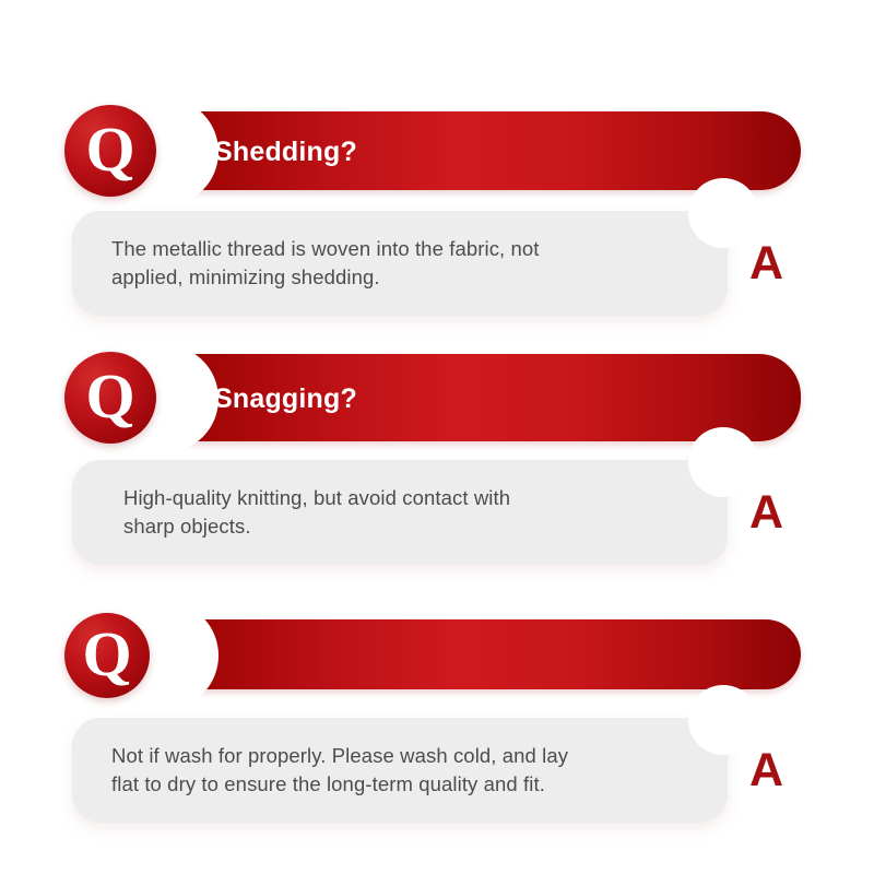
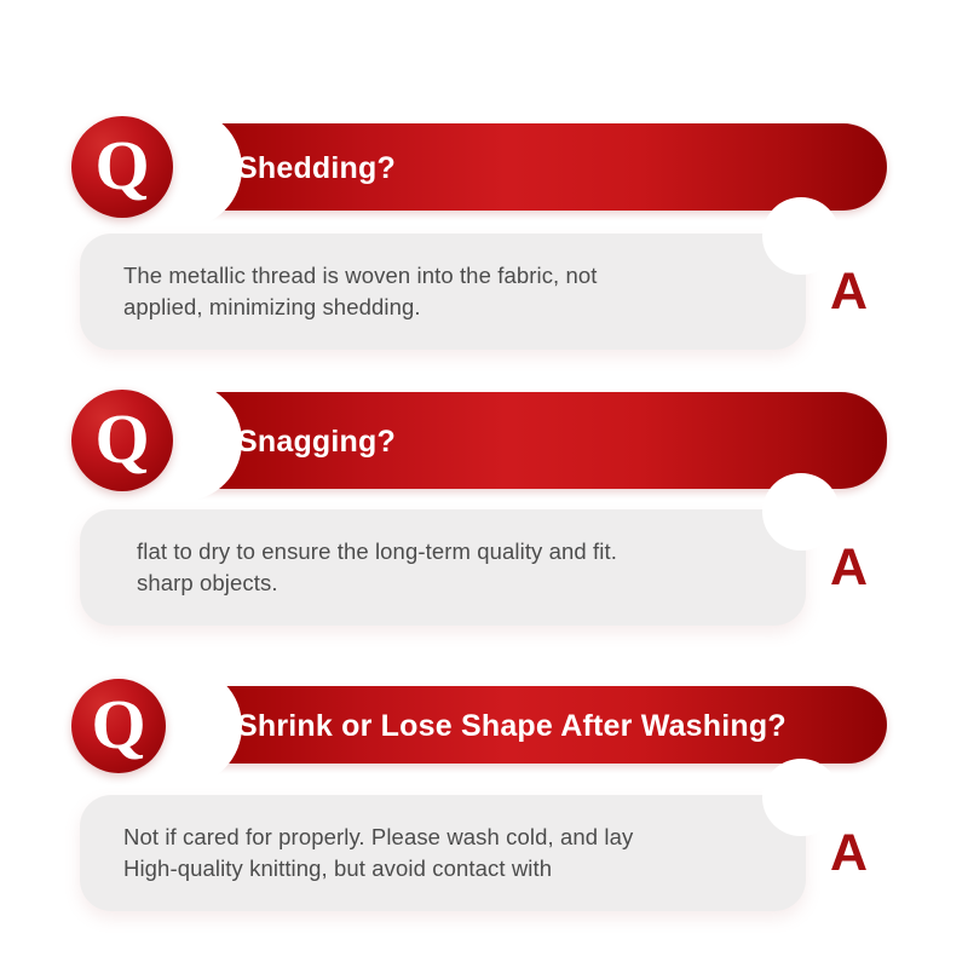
  Q
  Shedding?
  The metallic thread is woven into the fabric, not
  applied, minimizing shedding.
  A
  Q
  Snagging?
- High-quality knitting, but avoid contact with
+ flat to dry to ensure the long-term quality and fit.
  sharp objects.
  A
  Q
+ Shrink or Lose Shape After Washing?
- Not if wash for properly. Please wash cold, and lay
+ Not if cared for properly. Please wash cold, and lay
- flat to dry to ensure the long-term quality and fit.
+ High-quality knitting, but avoid contact with
  A
